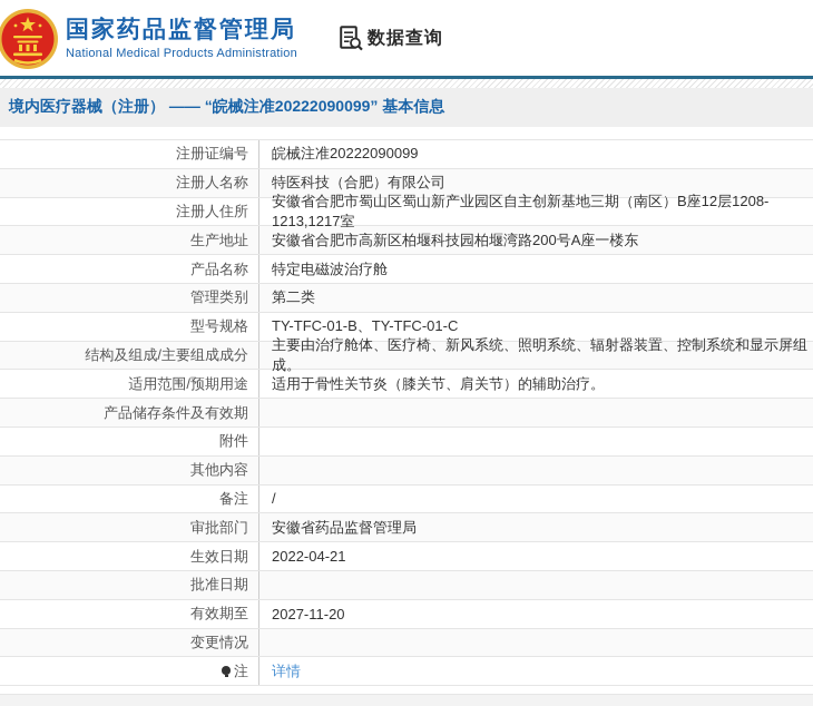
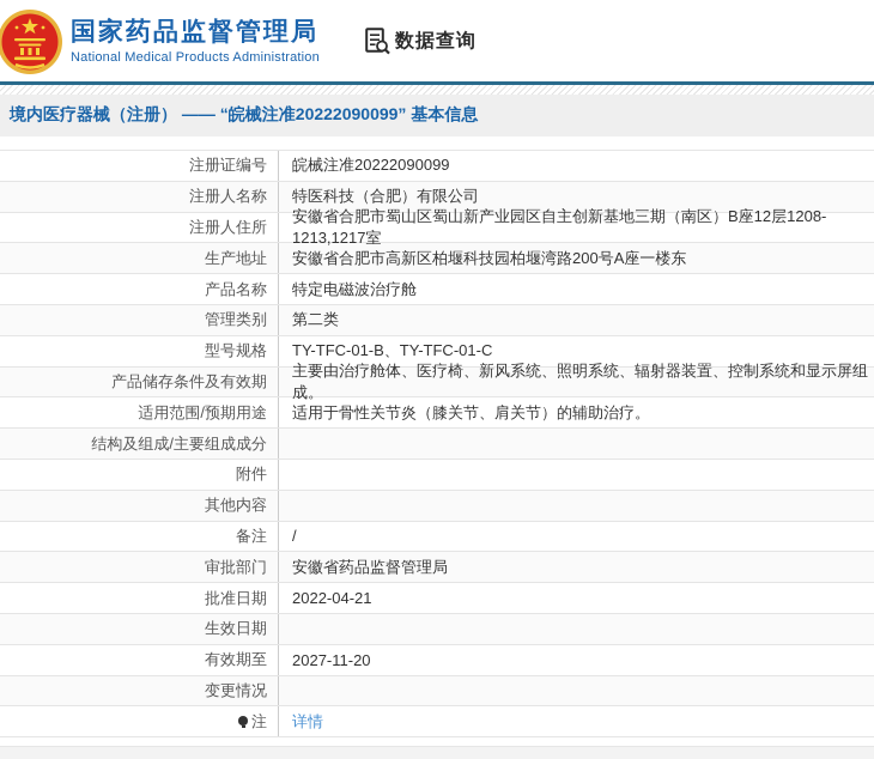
  国家药品监督管理局
  National Medical Products Administration
  数据查询
  境内医疗器械（注册） —— “皖械注准20222090099” 基本信息
  注册证编号
  皖械注准20222090099
  注册人名称
  特医科技（合肥）有限公司
  注册人住所
  安徽省合肥市蜀山区蜀山新产业园区自主创新基地三期（南区）B座12层1208-1213,1217室
  生产地址
  安徽省合肥市高新区柏堰科技园柏堰湾路200号A座一楼东
  产品名称
  特定电磁波治疗舱
  管理类别
  第二类
  型号规格
  TY-TFC-01-B、TY-TFC-01-C
- 结构及组成/主要组成成分
+ 产品储存条件及有效期
  主要由治疗舱体、医疗椅、新风系统、照明系统、辐射器装置、控制系统和显示屏组成。
  适用范围/预期用途
  适用于骨性关节炎（膝关节、肩关节）的辅助治疗。
- 产品储存条件及有效期
+ 结构及组成/主要组成成分
  附件
  其他内容
  备注
  /
  审批部门
  安徽省药品监督管理局
- 生效日期
+ 批准日期
  2022-04-21
- 批准日期
+ 生效日期
  有效期至
  2027-11-20
  变更情况
  注
  详情
